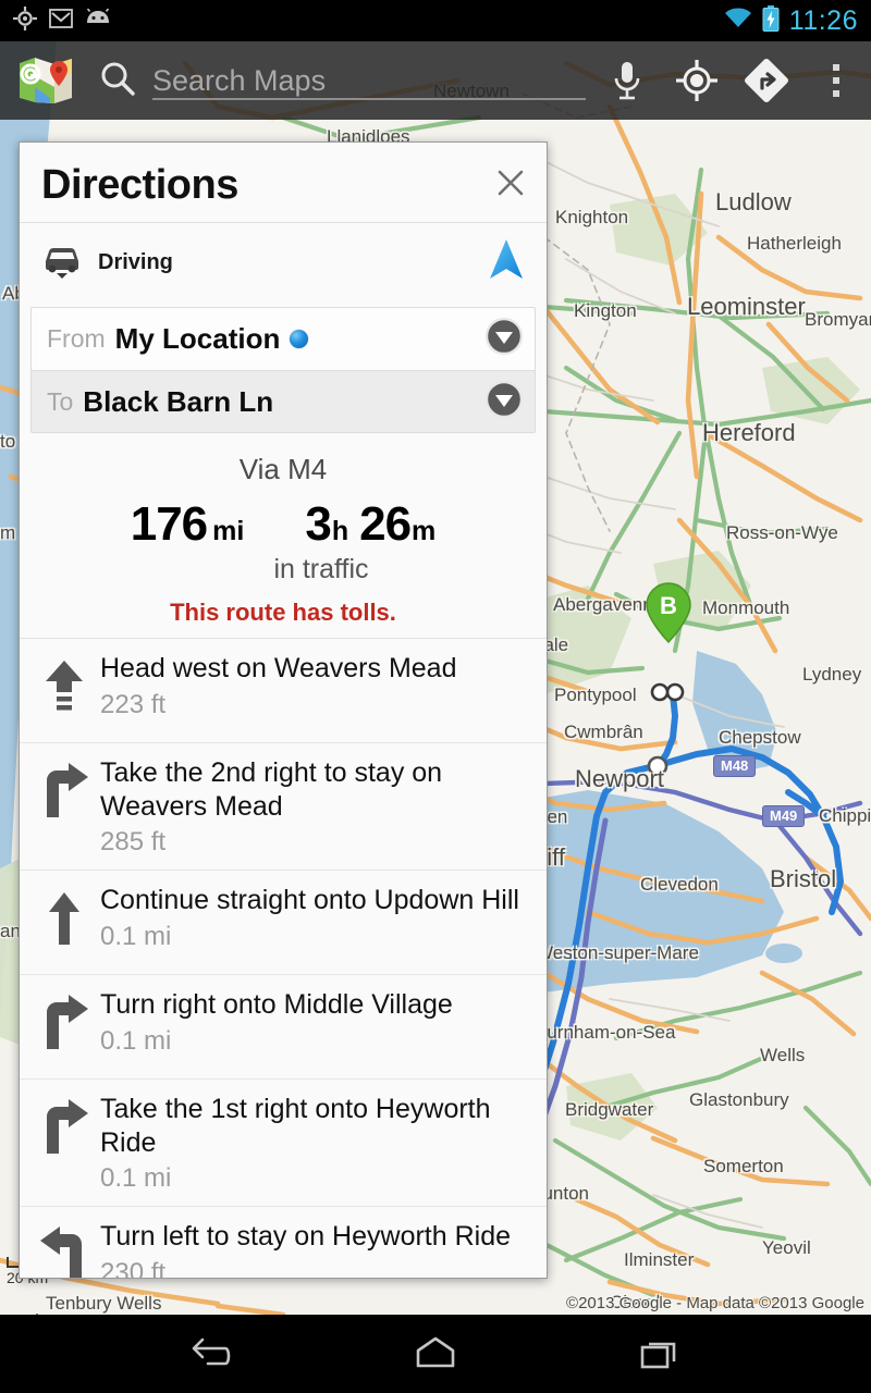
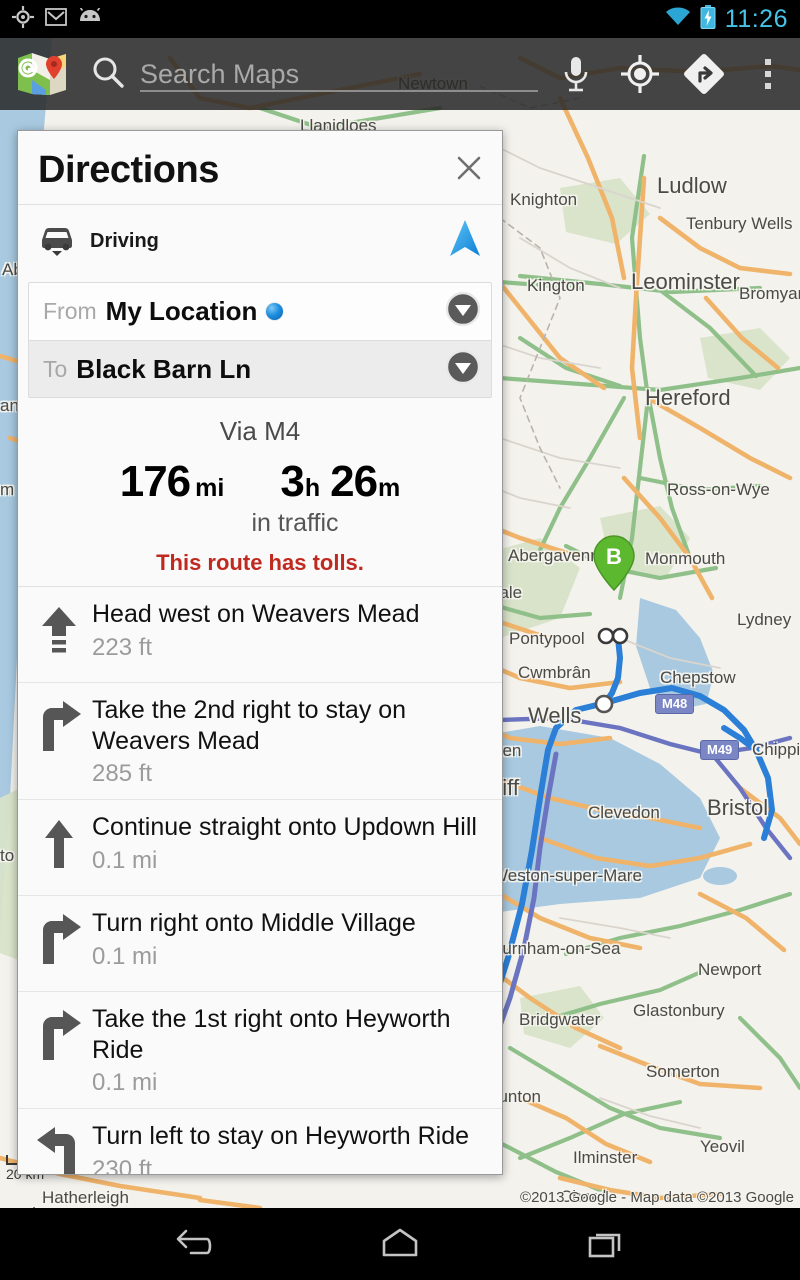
  B
  Newtown
  Llanidloes
  Knighton
  Ludlow
- Hatherleigh
+ Tenbury Wells
  Leominster
  Kington
  Bromya
  Hereford
  Ross-on-Wye
  Abergaven
  Monmouth
  ale
  Lydney
  Pontypool
  Cwmbrân
  Chepstow
- Newport
+ Wells
  Chippi
  iff
  Clevedon
  Bristol
  eston-super-Mare
  urnham-on-Sea
- Wells
+ Newport
  Bridgwater
  Glastonbury
  Somerton
  unton
  Yeovil
  Ilminster
  Chard
- Tenbury Wells
+ Hatherleigh
- to
+ an
  m
- an
+ to
  M48
  M49
  ©2013 Google - Map data ©2013 Google
  Search Maps
  Directions
  Driving
  From
  My Location
  To
  Black Barn Ln
  Via M4
  176
  mi
  3
  h
  26
  m
  in traffic
  This route has tolls.
  Head west on Weavers Mead
  223 ft
  Take the 2nd right to stay on Weavers Mead
  285 ft
  Continue straight onto Updown Hill
  0.1 mi
  Turn right onto Middle Village
  0.1 mi
  Take the 1st right onto Heyworth Ride
  0.1 mi
  Turn left to stay on Heyworth Ride
  230 ft
  11:26
